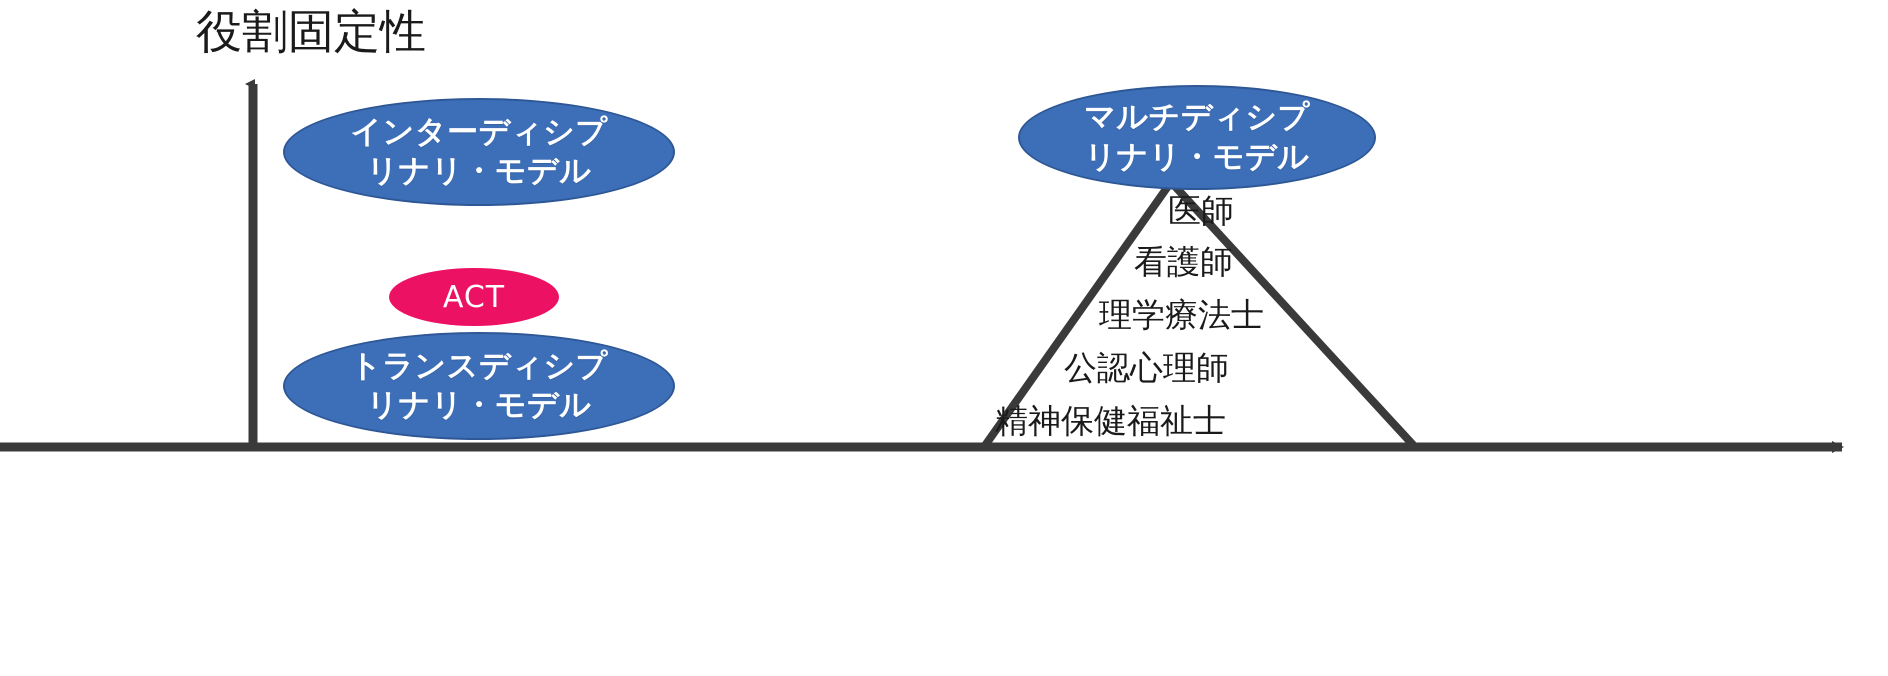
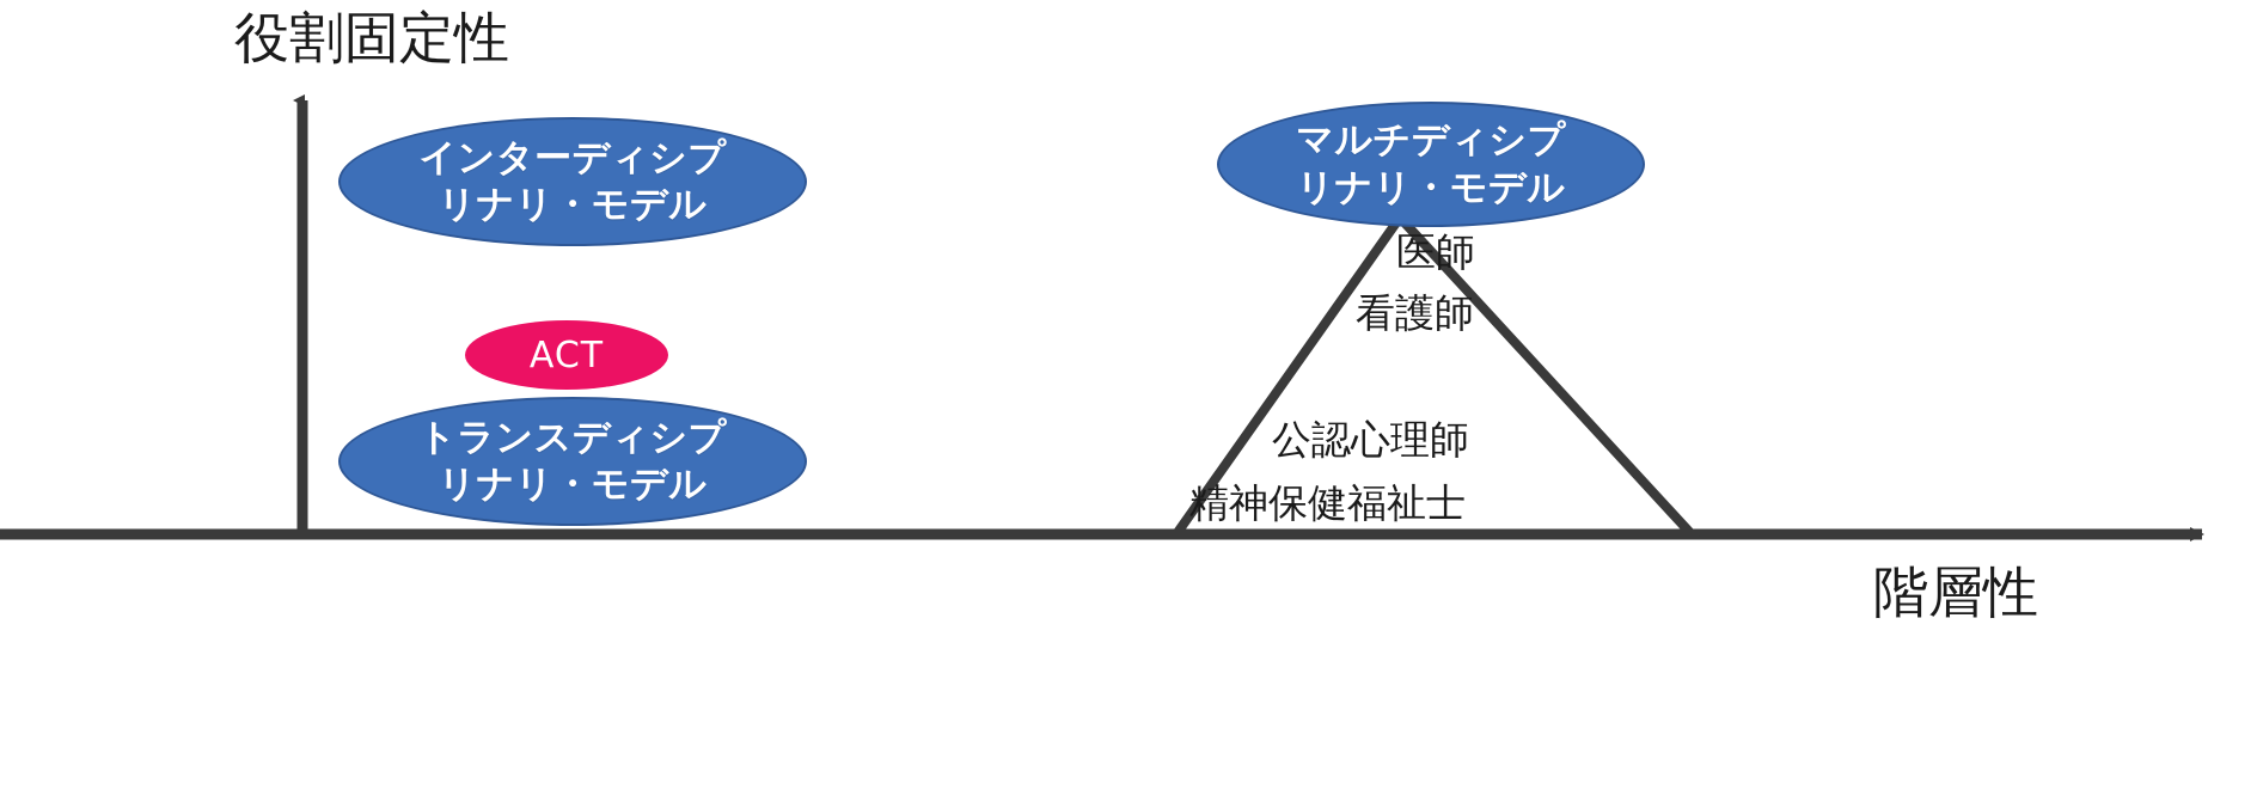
  役割固定性
+ 階層性
  インターディシプ
  リナリ・モデル
  ACT
  トランスディシプ
  リナリ・モデル
  マルチディシプ
  リナリ・モデル
  医師
  看護師
- 理学療法士
  公認心理師
  精神保健福祉士
